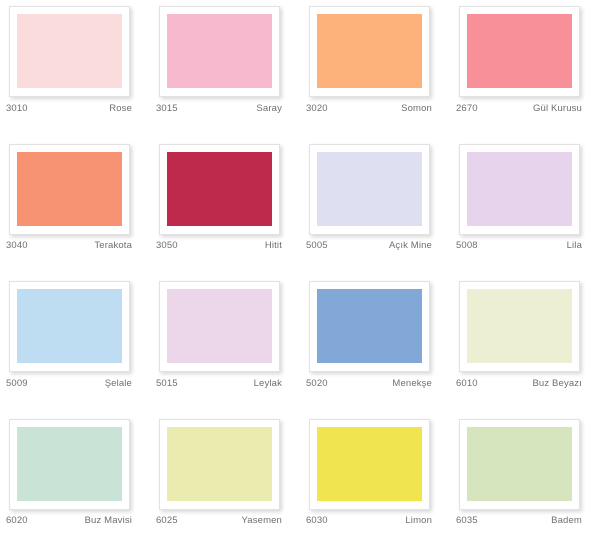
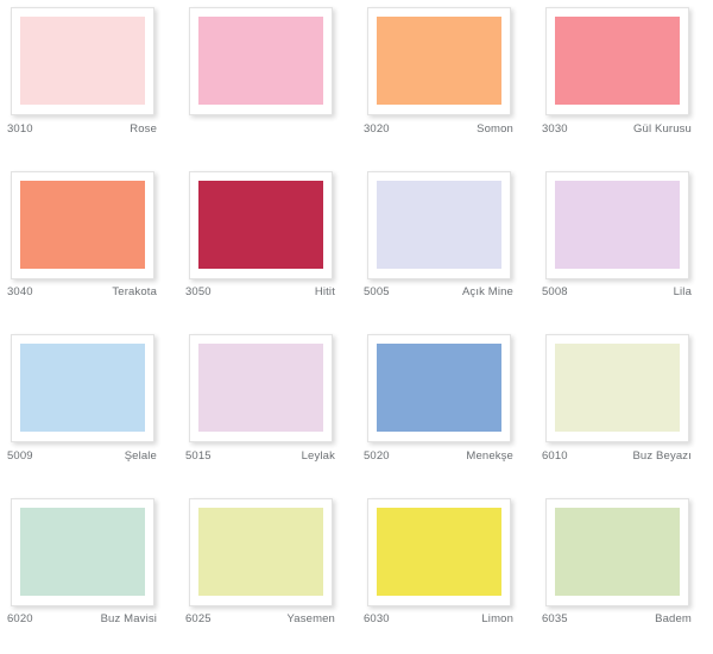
  3010
  Rose
- 3015
- Saray
  3020
  Somon
- 2670
+ 3030
  Gül Kurusu
  3040
  Terakota
  3050
  Hitit
  5005
  Açık Mine
  5008
  Lila
  5009
  Şelale
  5015
  Leylak
  5020
  Menekşe
  6010
  Buz Beyazı
  6020
  Buz Mavisi
  6025
  Yasemen
  6030
  Limon
  6035
  Badem
